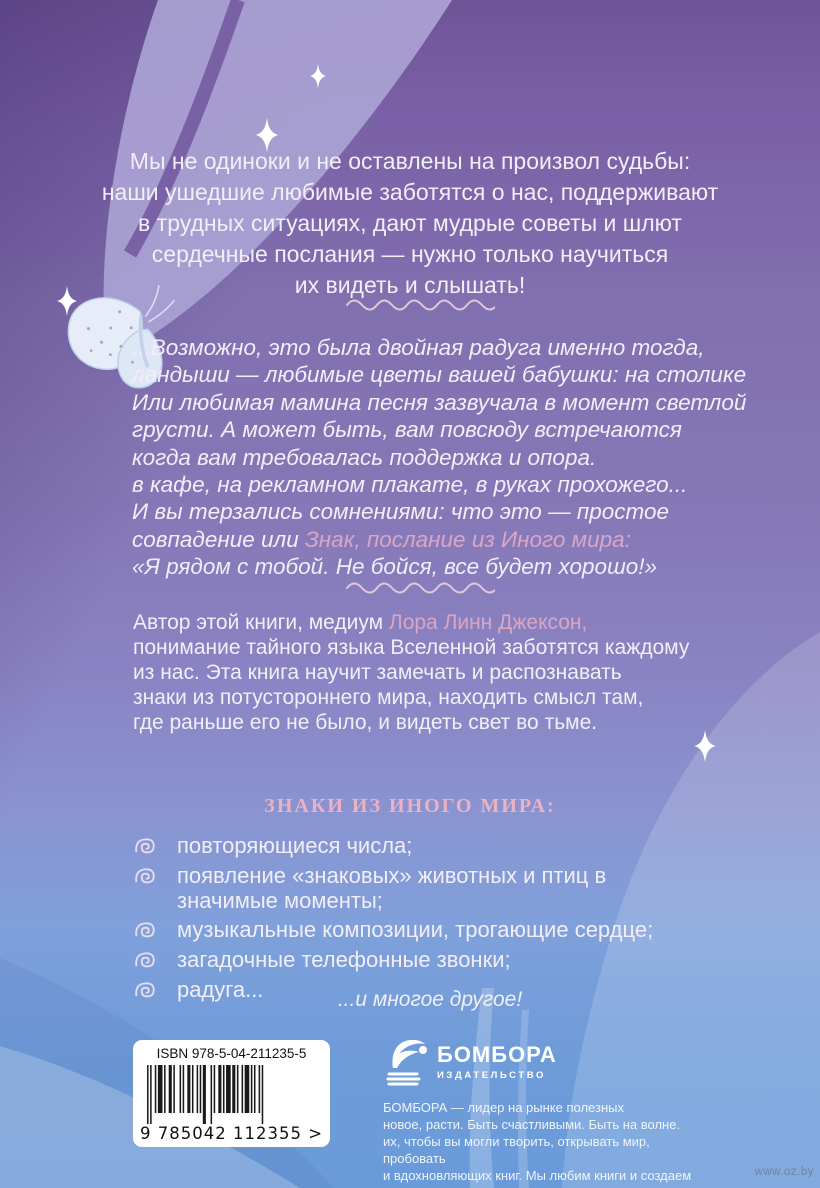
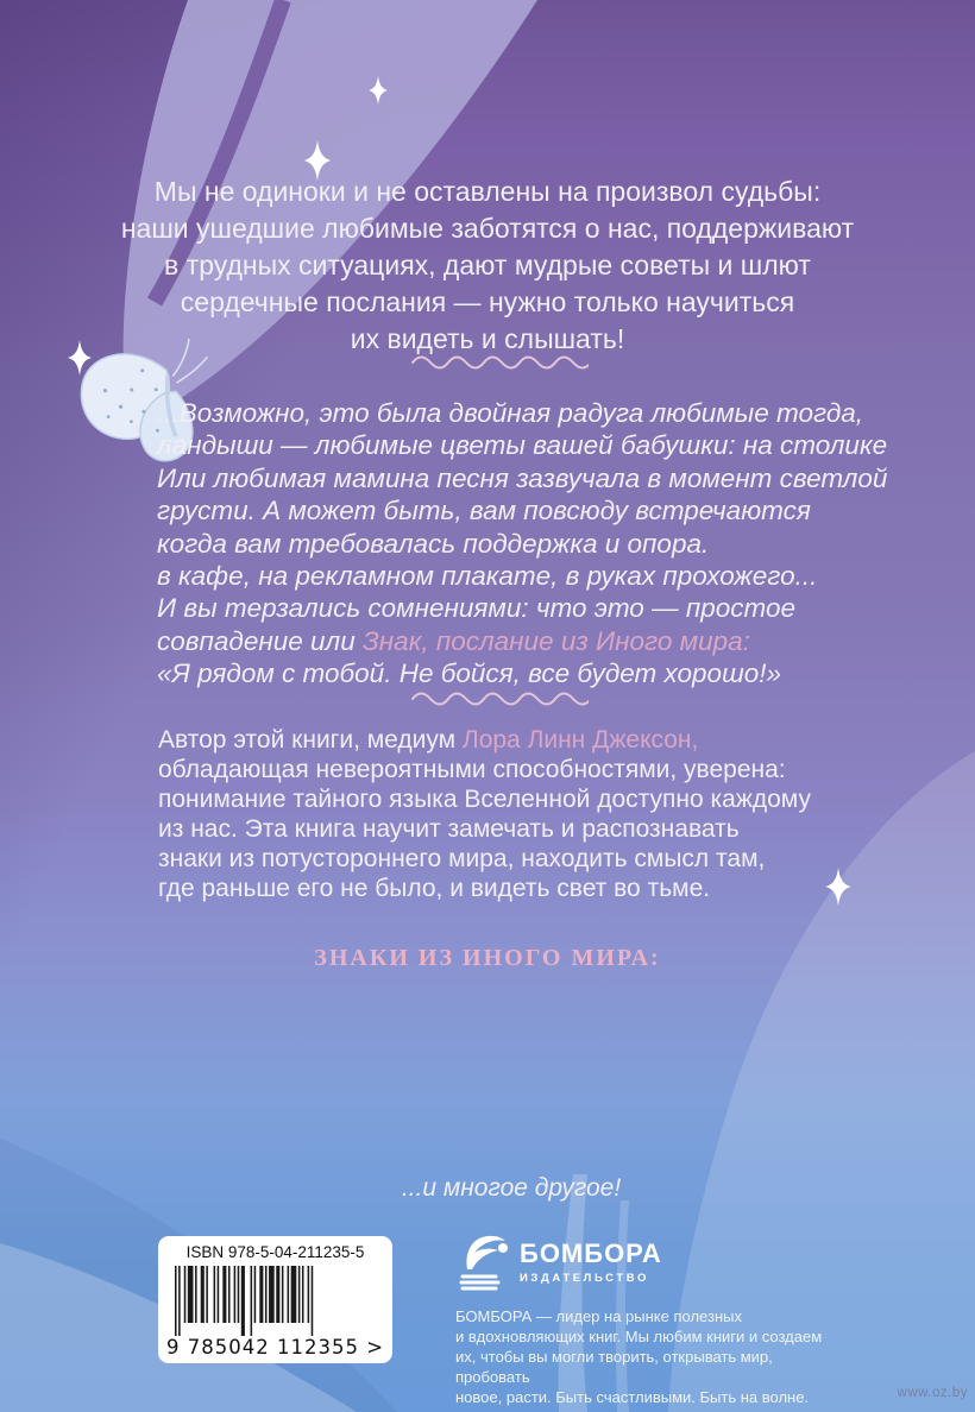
  Мы не одиноки и не оставлены на произвол судьбы:
  наши ушедшие любимые заботятся о нас, поддерживают
  в трудных ситуациях, дают мудрые советы и шлют
  сердечные послания — нужно только научиться
  их видеть и слышать!
- ...Возможно, это была двойная радуга именно тогда,
+ ...Возможно, это была двойная радуга любимые тогда,
  ландыши — любимые цветы вашей бабушки: на столике
  Или любимая мамина песня зазвучала в момент светлой
  грусти. А может быть, вам повсюду встречаются
  когда вам требовалась поддержка и опора.
  в кафе, на рекламном плакате, в руках прохожего...
  И вы терзались сомнениями: что это — простое
  совпадение или Знак, послание из Иного мира:
  «Я рядом с тобой. Не бойся, все будет хорошо!»
  Автор этой книги, медиум Лора Линн Джексон,
+ обладающая невероятными способностями, уверена:
- понимание тайного языка Вселенной заботятся каждому
+ понимание тайного языка Вселенной доступно каждому
  из нас. Эта книга научит замечать и распознавать
  знаки из потустороннего мира, находить смысл там,
  где раньше его не было, и видеть свет во тьме.
  ЗНАКИ ИЗ ИНОГО МИРА:
- повторяющиеся числа;
- появление «знаковых» животных и птиц в значимые моменты;
- музыкальные композиции, трогающие сердце;
- загадочные телефонные звонки;
- радуга...
  ...и многое другое!
  ISBN 978-5-04-211235-5
  9 785042 112355 >
  БОМБОРА
  ИЗДАТЕЛЬСТВО
  БОМБОРА — лидер на рынке полезных
- новое, расти. Быть счастливыми. Быть на волне.
+ и вдохновляющих книг. Мы любим книги и создаем
  их, чтобы вы могли творить, открывать мир, пробовать
- и вдохновляющих книг. Мы любим книги и создаем
+ новое, расти. Быть счастливыми. Быть на волне.
  www.oz.by
